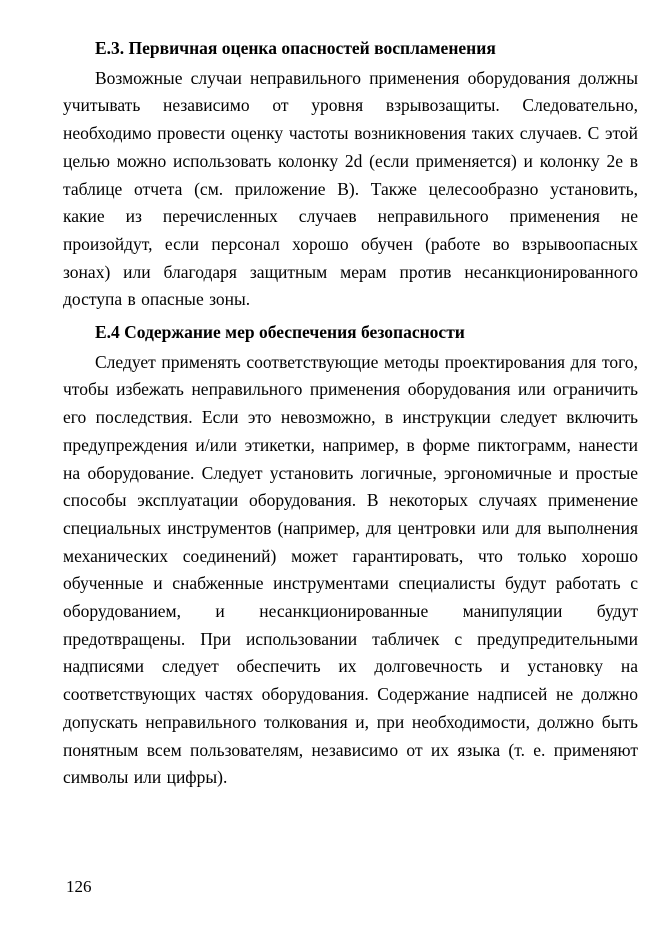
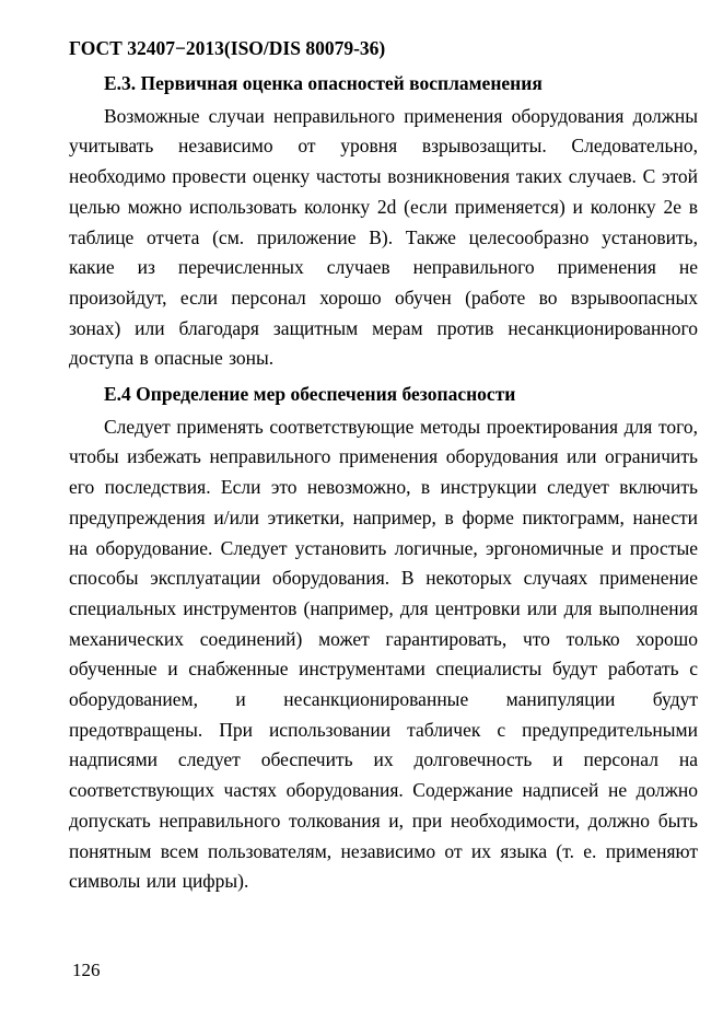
+ ГОСТ 32407−2013(ISO/DIS 80079-36)
  Е.3. Первичная оценка опасностей воспламенения
  Возможные случаи неправильного применения оборудования должны учитывать независимо от уровня взрывозащиты. Следовательно, необходимо провести оценку частоты возникновения таких случаев. С этой целью можно использовать колонку 2d (если применяется) и колонку 2е в таблице отчета (см. приложение В). Также целесообразно установить, какие из перечисленных случаев неправильного применения не произойдут, если персонал хорошо обучен (работе во взрывоопасных зонах) или благодаря защитным мерам против несанкционированного доступа в опасные зоны.
- Е.4 Содержание мер обеспечения безопасности
+ Е.4 Определение мер обеспечения безопасности
- Следует применять соответствующие методы проектирования для того, чтобы избежать неправильного применения оборудования или ограничить его последствия. Если это невозможно, в инструкции следует включить предупреждения и/или этикетки, например, в форме пиктограмм, нанести на оборудование. Следует установить логичные, эргономичные и простые способы эксплуатации оборудования. В некоторых случаях применение специальных инструментов (например, для центровки или для выполнения механических соединений) может гарантировать, что только хорошо обученные и снабженные инструментами специалисты будут работать с оборудованием, и несанкционированные манипуляции будут предотвращены. При использовании табличек с предупредительными надписями следует обеспечить их долговечность и установку на соответствующих частях оборудования. Содержание надписей не должно допускать неправильного толкования и, при необходимости, должно быть понятным всем пользователям, независимо от их языка (т. е. применяют символы или цифры).
+ Следует применять соответствующие методы проектирования для того, чтобы избежать неправильного применения оборудования или ограничить его последствия. Если это невозможно, в инструкции следует включить предупреждения и/или этикетки, например, в форме пиктограмм, нанести на оборудование. Следует установить логичные, эргономичные и простые способы эксплуатации оборудования. В некоторых случаях применение специальных инструментов (например, для центровки или для выполнения механических соединений) может гарантировать, что только хорошо обученные и снабженные инструментами специалисты будут работать с оборудованием, и несанкционированные манипуляции будут предотвращены. При использовании табличек с предупредительными надписями следует обеспечить их долговечность и персонал на соответствующих частях оборудования. Содержание надписей не должно допускать неправильного толкования и, при необходимости, должно быть понятным всем пользователям, независимо от их языка (т. е. применяют символы или цифры).
  126
